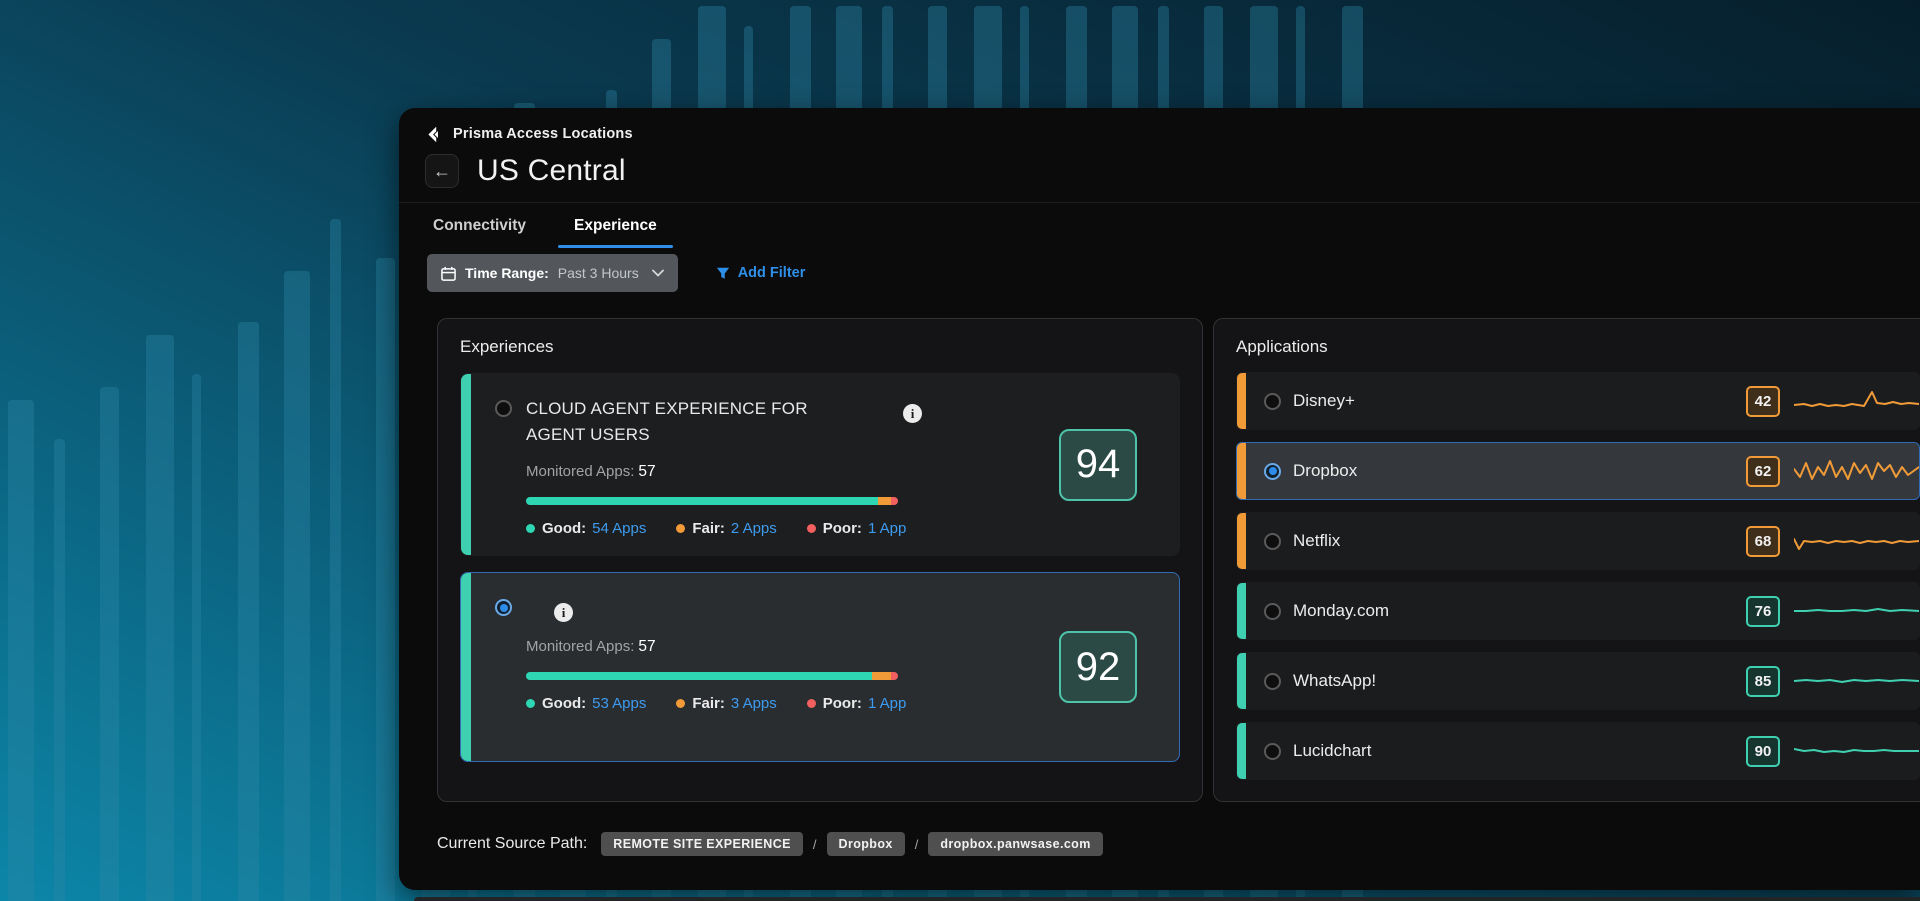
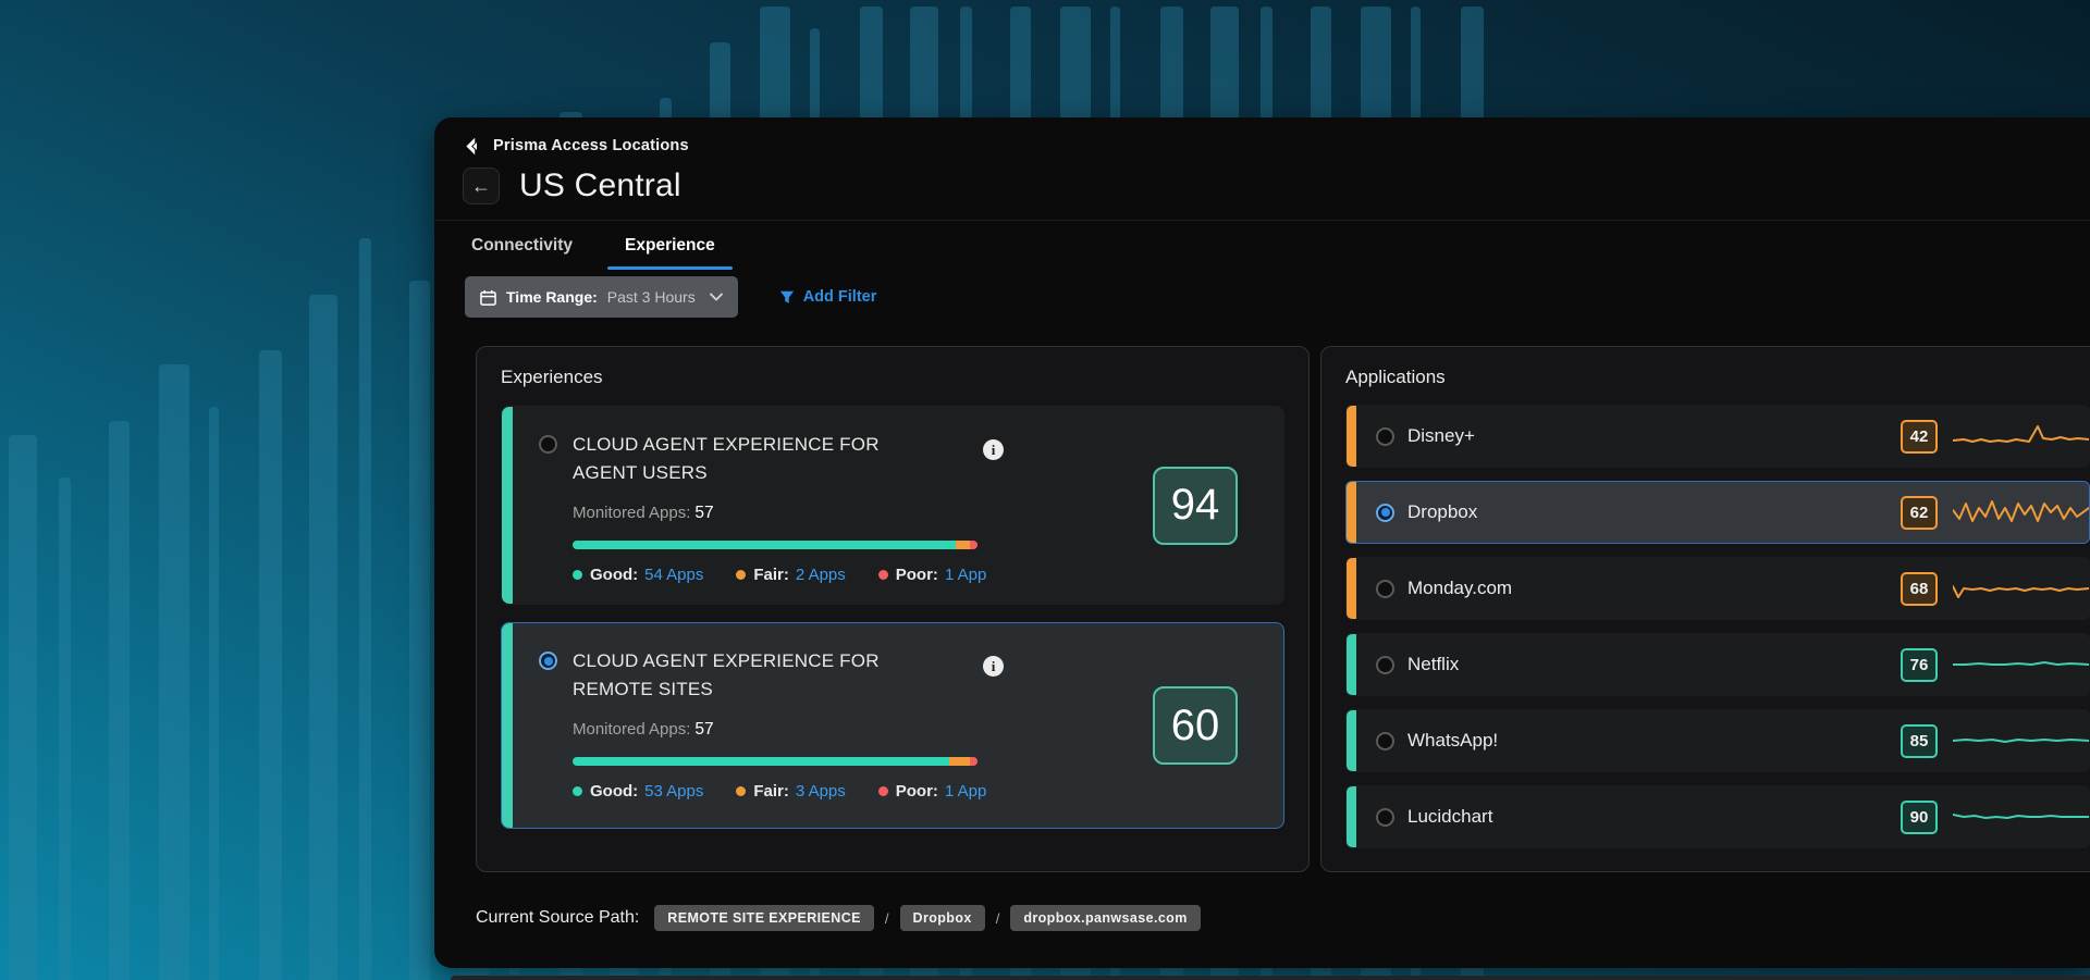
  Prisma Access Locations
  ←
  US Central
  Connectivity
  Experience
  Time Range:
  Past 3 Hours
  Add Filter
  Experiences
  CLOUD AGENT EXPERIENCE FOR AGENT USERS
  i
  Monitored Apps: 57
  Good:
  54 Apps
  Fair:
  2 Apps
  Poor:
  1 App
  94
+ CLOUD AGENT EXPERIENCE FOR REMOTE SITES
  i
  Monitored Apps: 57
  Good:
  53 Apps
  Fair:
  3 Apps
  Poor:
  1 App
- 92
+ 60
  Applications
  Disney+
  42
  Dropbox
  62
- Netflix
+ Monday.com
  68
- Monday.com
+ Netflix
  76
  WhatsApp!
  85
  Lucidchart
  90
  Current Source Path:
  REMOTE SITE EXPERIENCE
  /
  Dropbox
  /
  dropbox.panwsase.com
